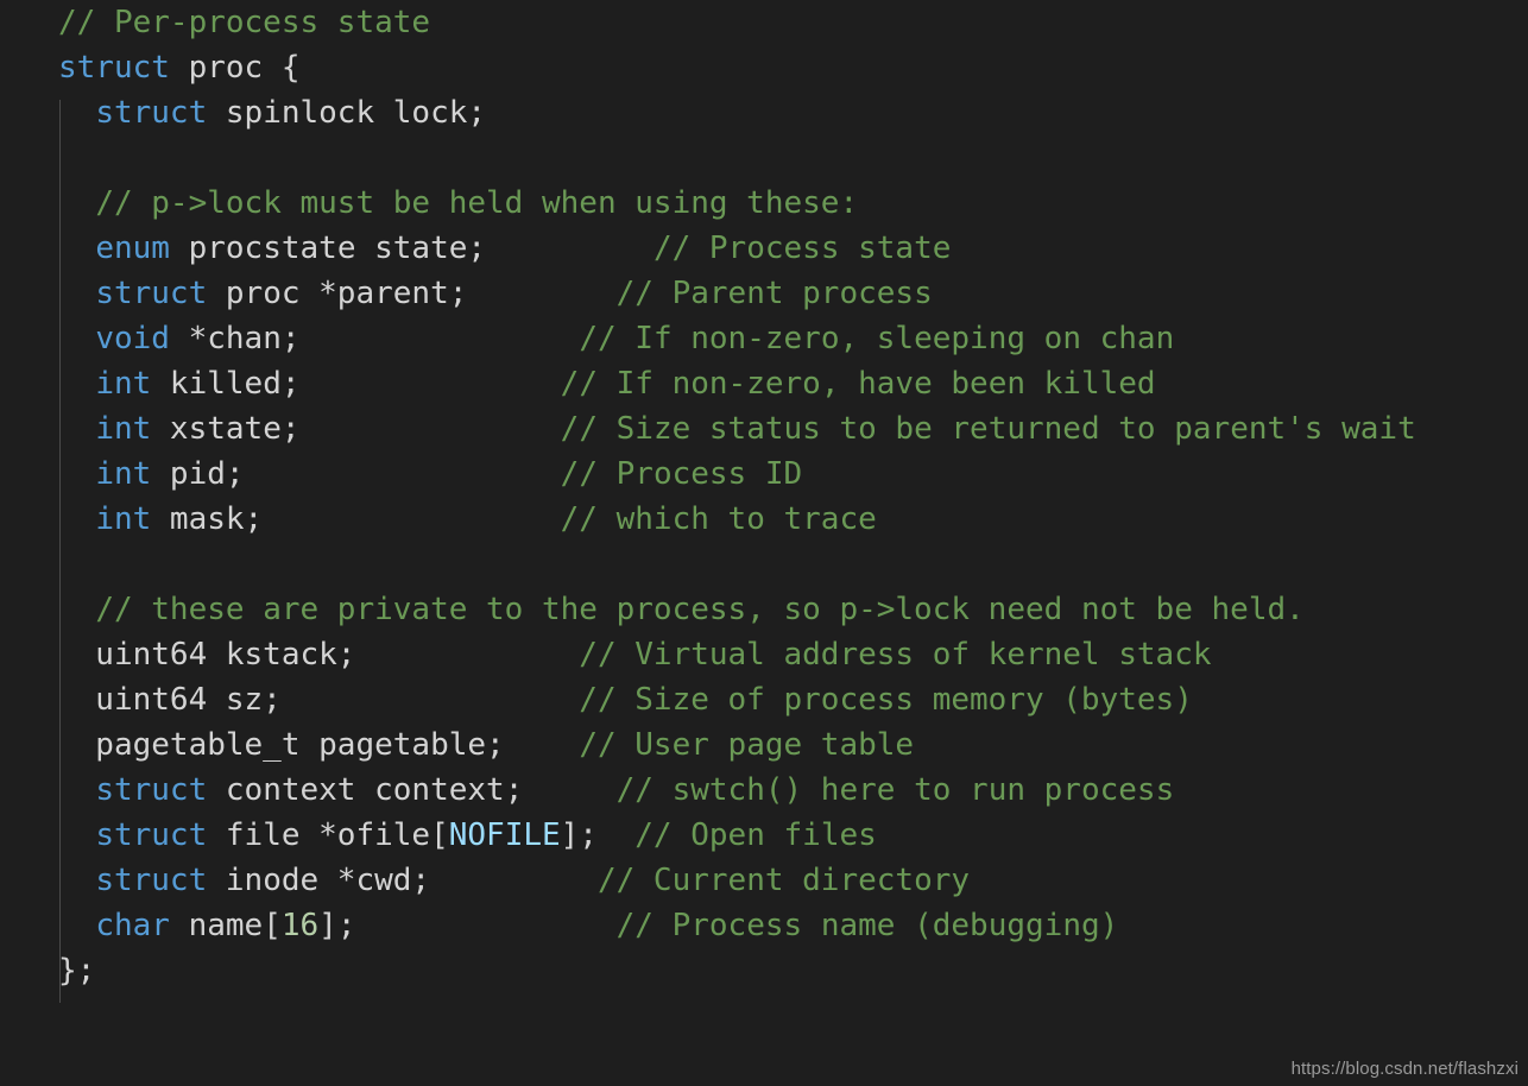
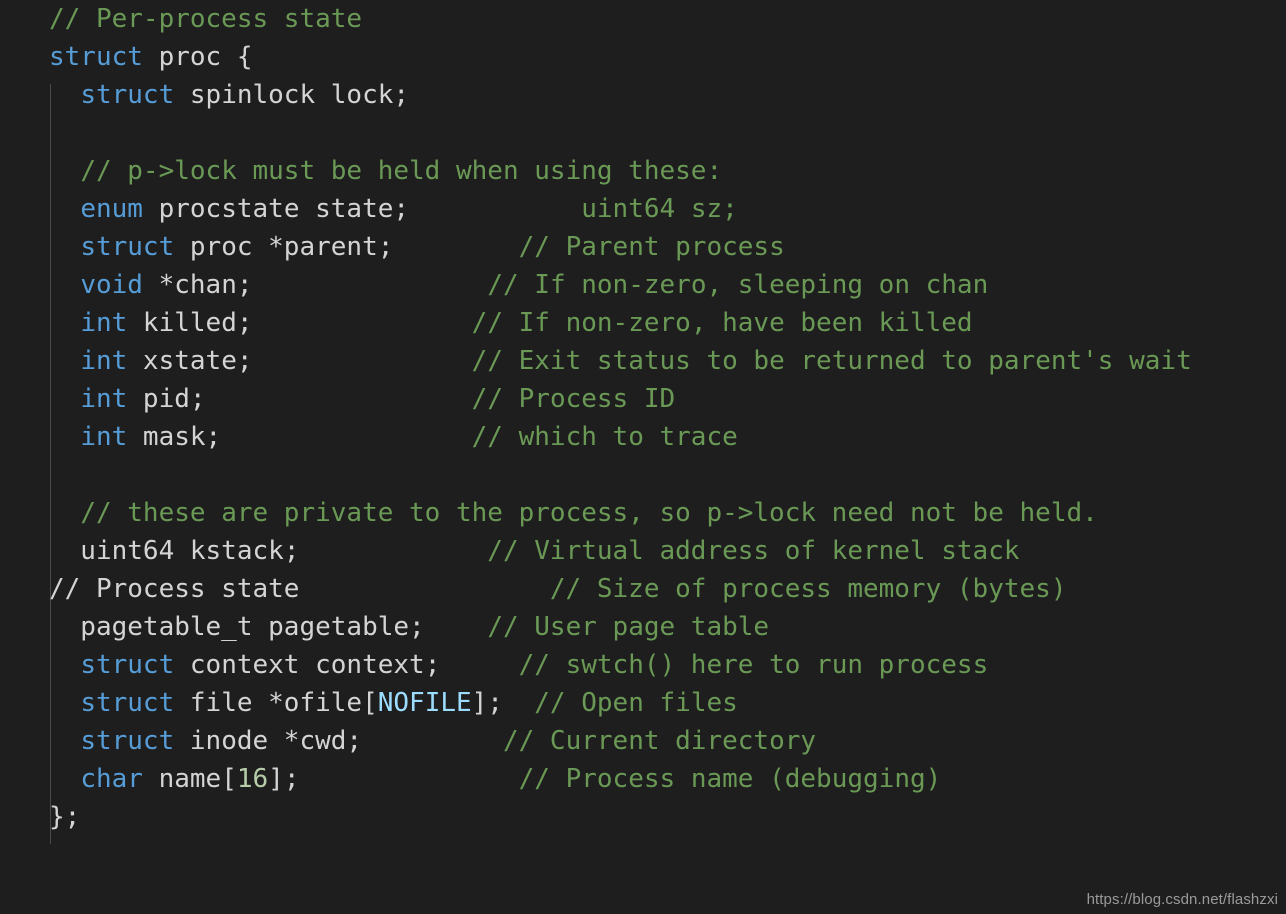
  // Per-process state
  struct proc {
  struct spinlock lock;
  // p->lock must be held when using these:
- enum procstate state; // Process state
+ enum procstate state; uint64 sz;
  struct proc *parent; // Parent process
  void *chan; // If non-zero, sleeping on chan
  int killed; // If non-zero, have been killed
- int xstate; // Size status to be returned to parent's wait
+ int xstate; // Exit status to be returned to parent's wait
  int pid; // Process ID
  int mask; // which to trace
  // these are private to the process, so p->lock need not be held.
  uint64 kstack; // Virtual address of kernel stack
- uint64 sz; // Size of process memory (bytes)
+ // Process state // Size of process memory (bytes)
  pagetable_t pagetable; // User page table
  struct context context; // swtch() here to run process
  struct file *ofile[NOFILE]; // Open files
  struct inode *cwd; // Current directory
  char name[16]; // Process name (debugging)
  };
  https://blog.csdn.net/flashzxi
